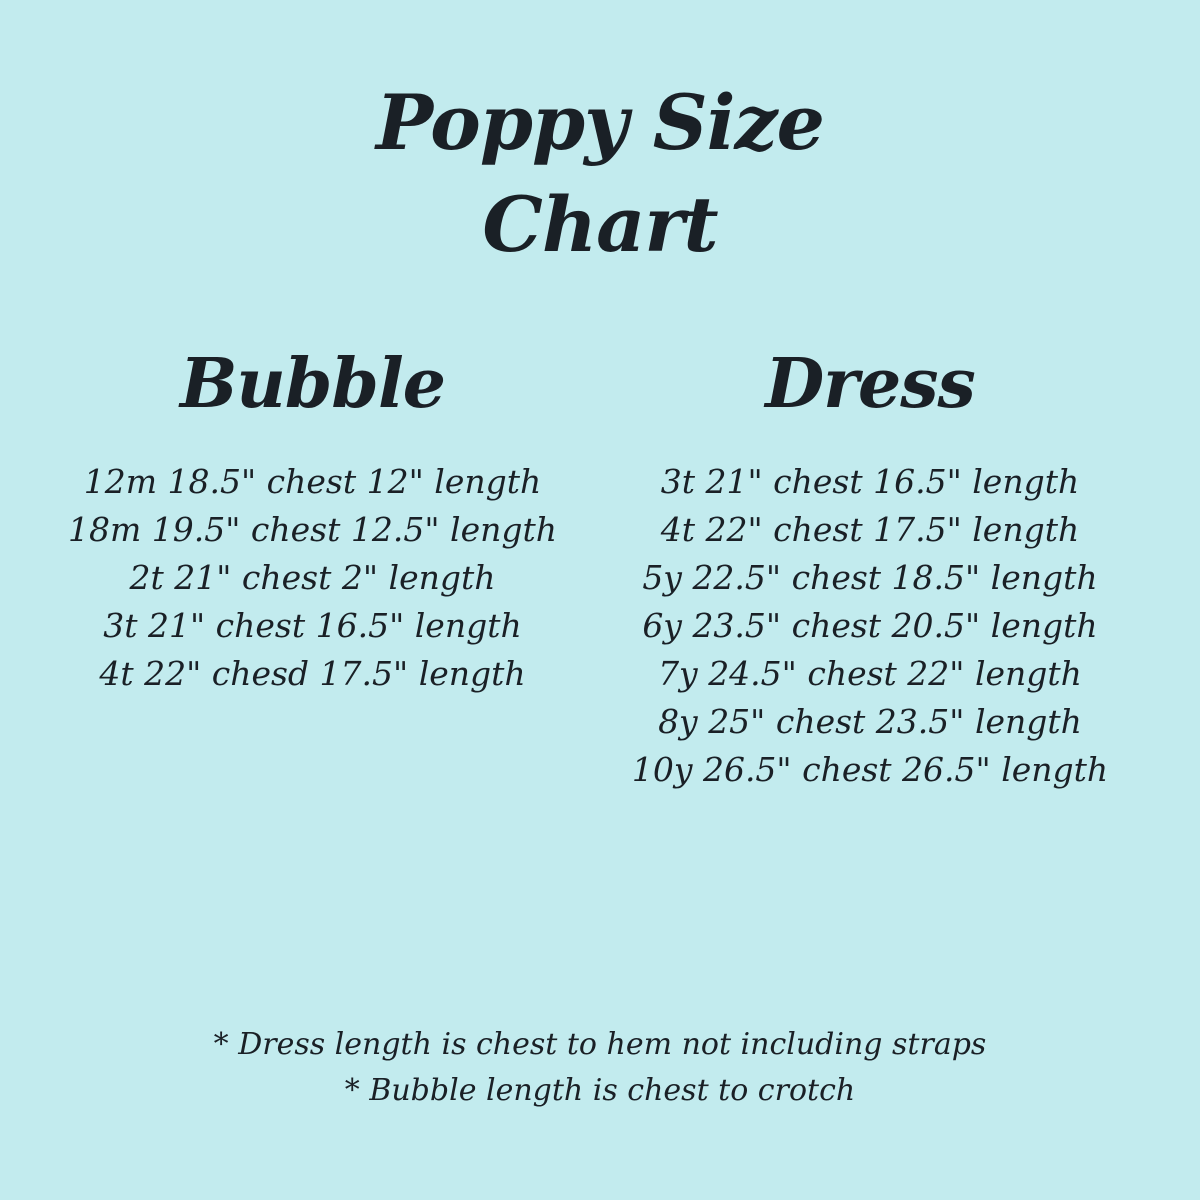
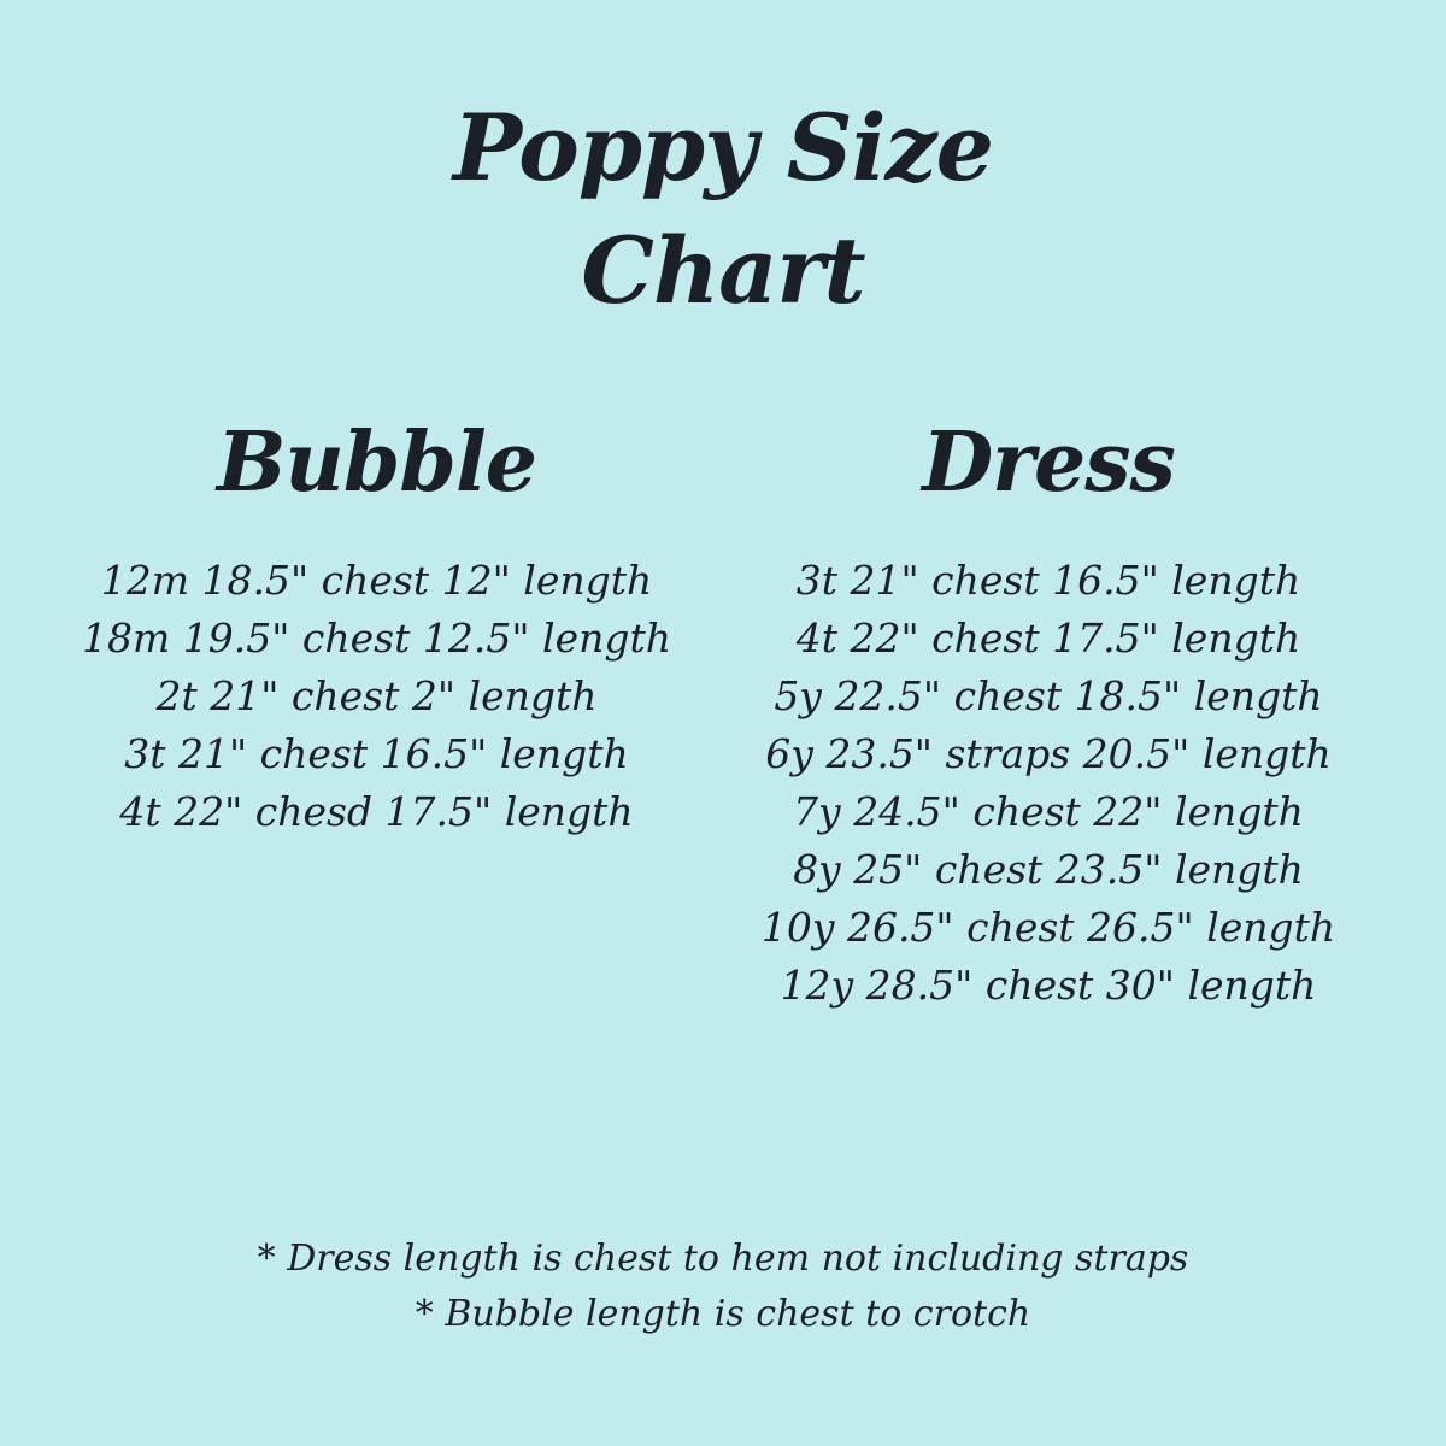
  Poppy Size
  Chart
  Bubble
  12m 18.5" chest 12" length
  18m 19.5" chest 12.5" length
  2t 21" chest 2" length
  3t 21" chest 16.5" length
  4t 22" chesd 17.5" length
  Dress
  3t 21" chest 16.5" length
  4t 22" chest 17.5" length
  5y 22.5" chest 18.5" length
- 6y 23.5" chest 20.5" length
+ 6y 23.5" straps 20.5" length
  7y 24.5" chest 22" length
  8y 25" chest 23.5" length
  10y 26.5" chest 26.5" length
+ 12y 28.5" chest 30" length
  * Dress length is chest to hem not including straps
  * Bubble length is chest to crotch
